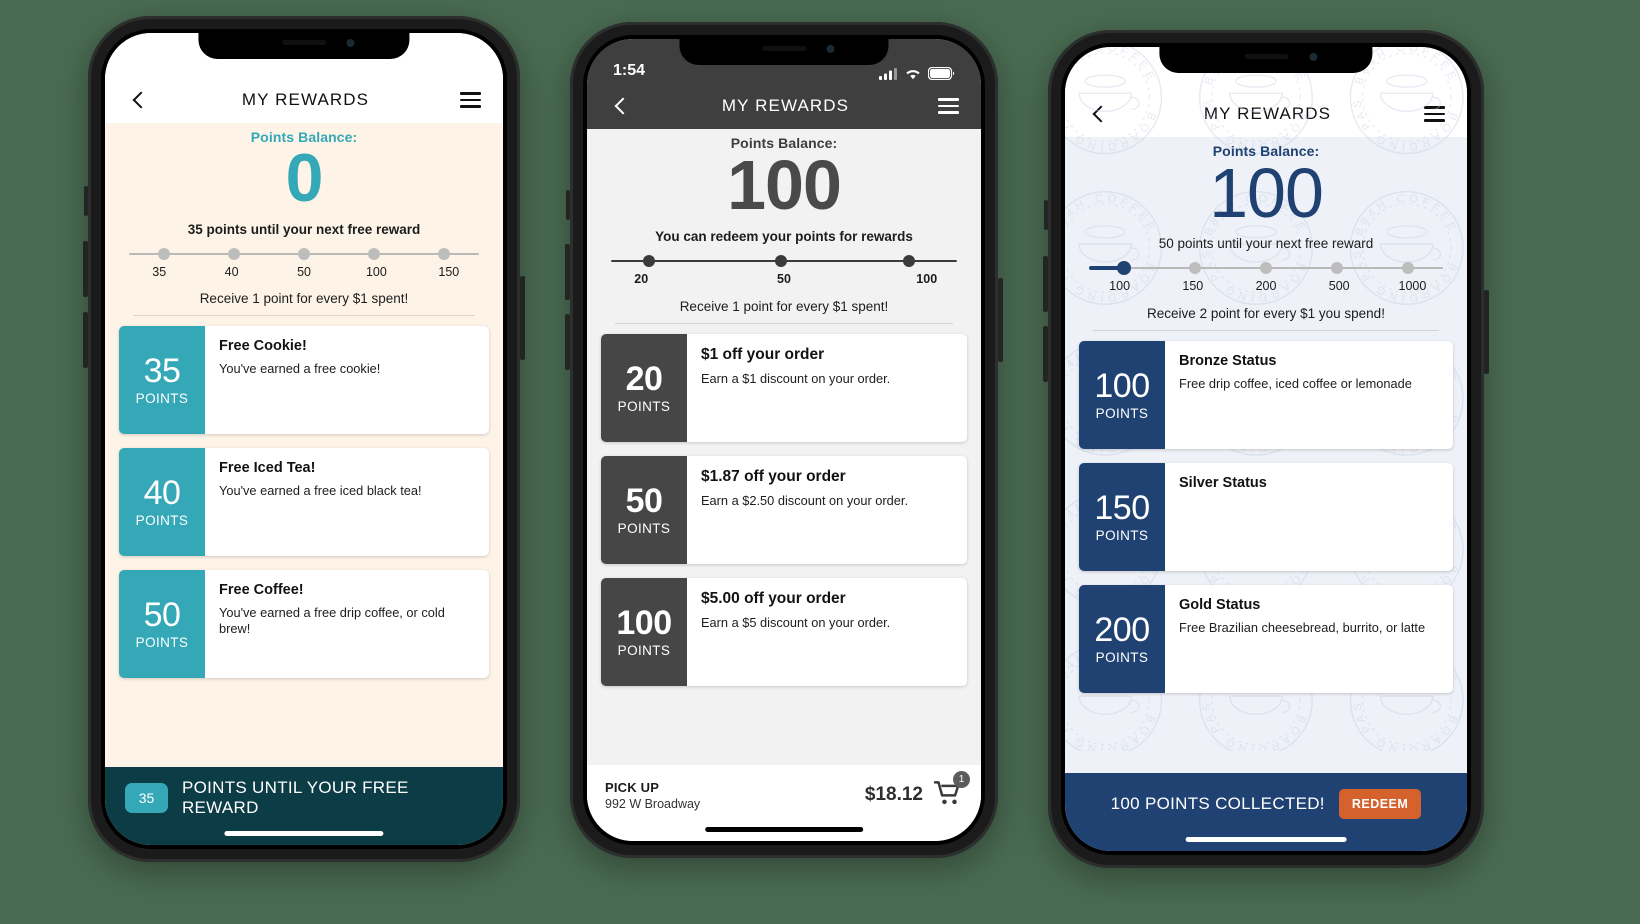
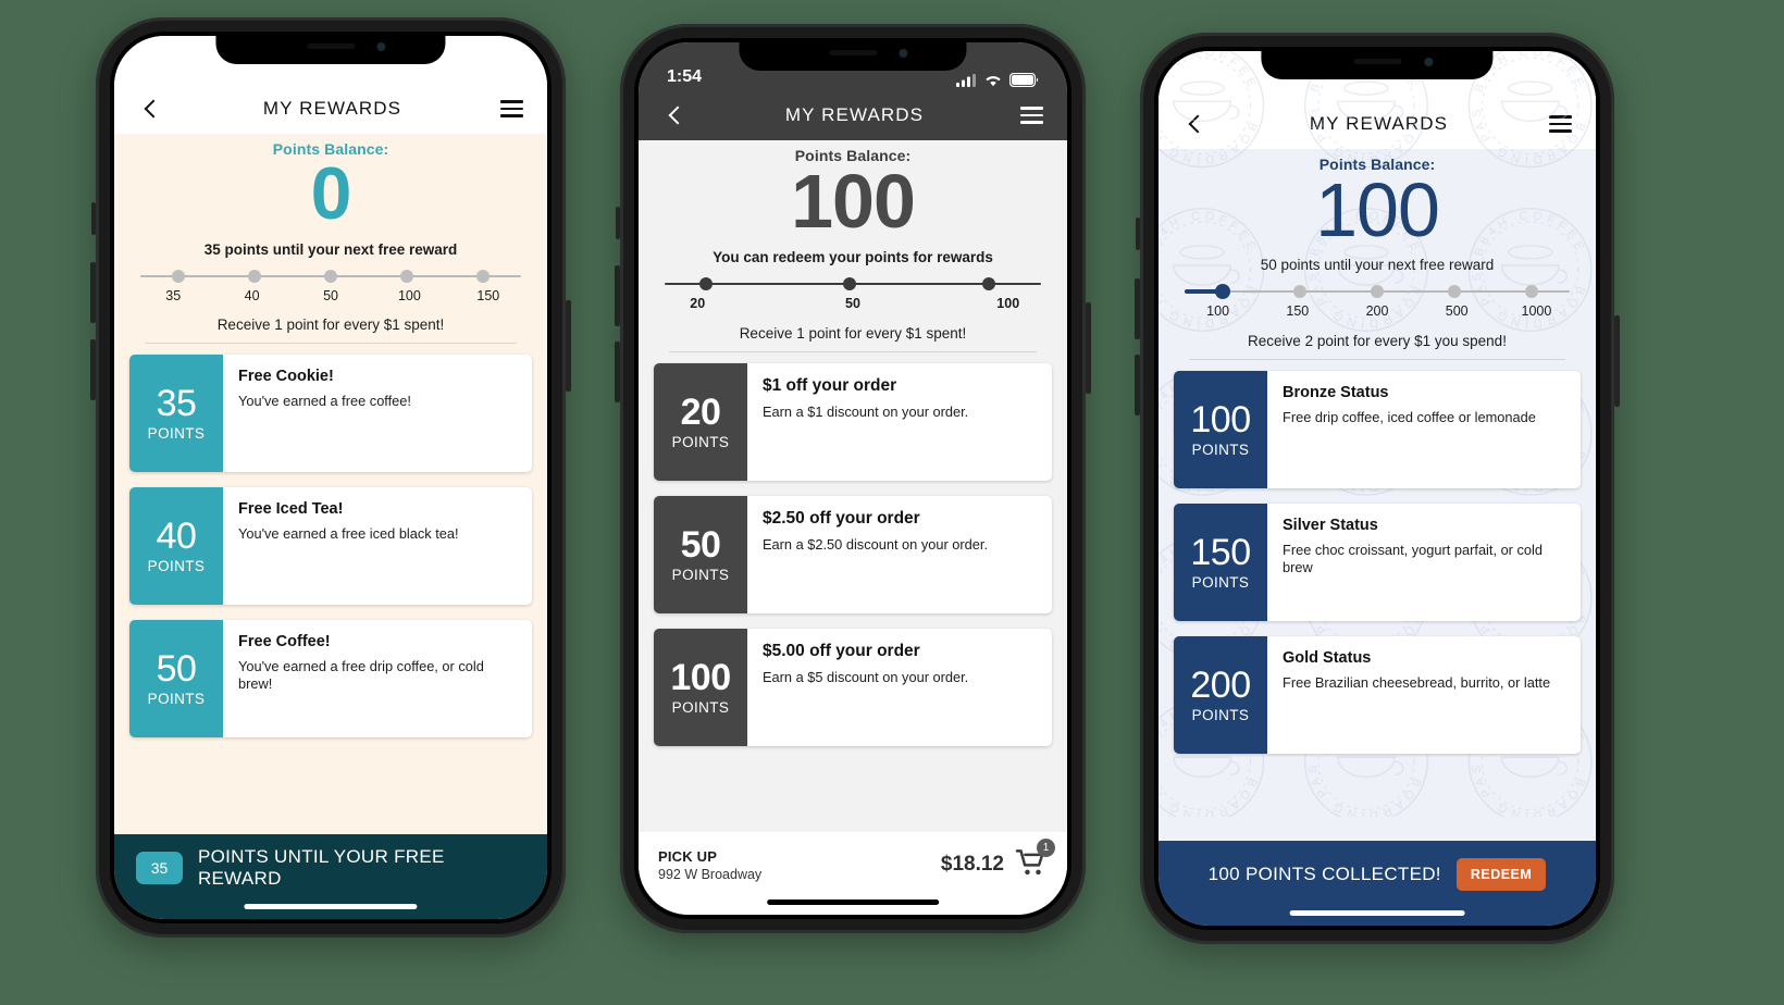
  MY REWARDS
  Points Balance:
  0
  35 points until your next free reward
  35
  40
  50
  100
  150
  Receive 1 point for every $1 spent!
  35
  POINTS
  Free Cookie!
- You've earned a free cookie!
+ You've earned a free coffee!
  40
  POINTS
  Free Iced Tea!
  You've earned a free iced black tea!
  50
  POINTS
  Free Coffee!
  You've earned a free drip coffee, or cold brew!
  35
  POINTS UNTIL YOUR FREE REWARD
  1:54
  MY REWARDS
  Points Balance:
  100
  You can redeem your points for rewards
  20
  50
  100
  Receive 1 point for every $1 spent!
  20
  POINTS
  $1 off your order
  Earn a $1 discount on your order.
  50
  POINTS
- $1.87 off your order
+ $2.50 off your order
  Earn a $2.50 discount on your order.
  100
  POINTS
  $5.00 off your order
  Earn a $5 discount on your order.
  PICK UP
  992 W Broadway
  $18.12
  1
  MY REWARDS
  Points Balance:
  100
  50 points until your next free reward
  100
  150
  200
  500
  1000
  Receive 2 point for every $1 you spend!
  100
  POINTS
  Bronze Status
  Free drip coffee, iced coffee or lemonade
  150
  POINTS
  Silver Status
+ Free choc croissant, yogurt parfait, or cold brew
  200
  POINTS
  Gold Status
  Free Brazilian cheesebread, burrito, or latte
  100 POINTS COLLECTED!
  REDEEM
